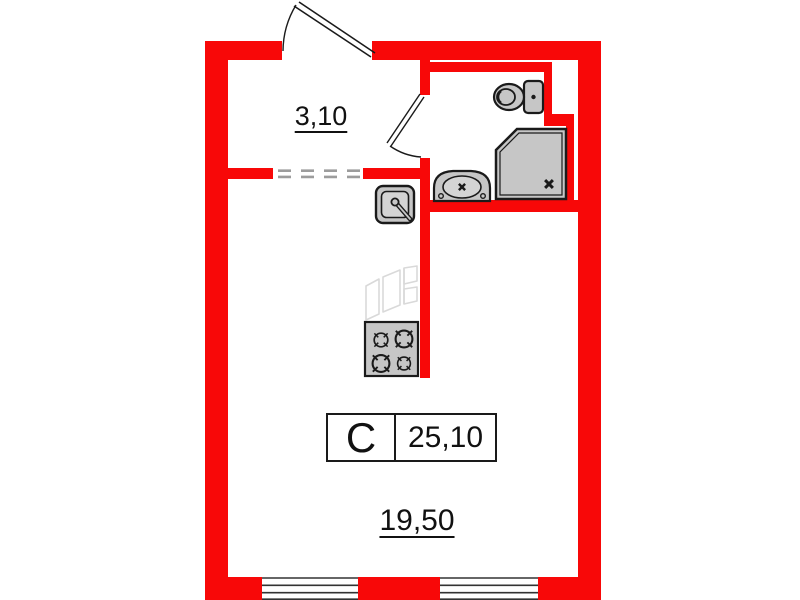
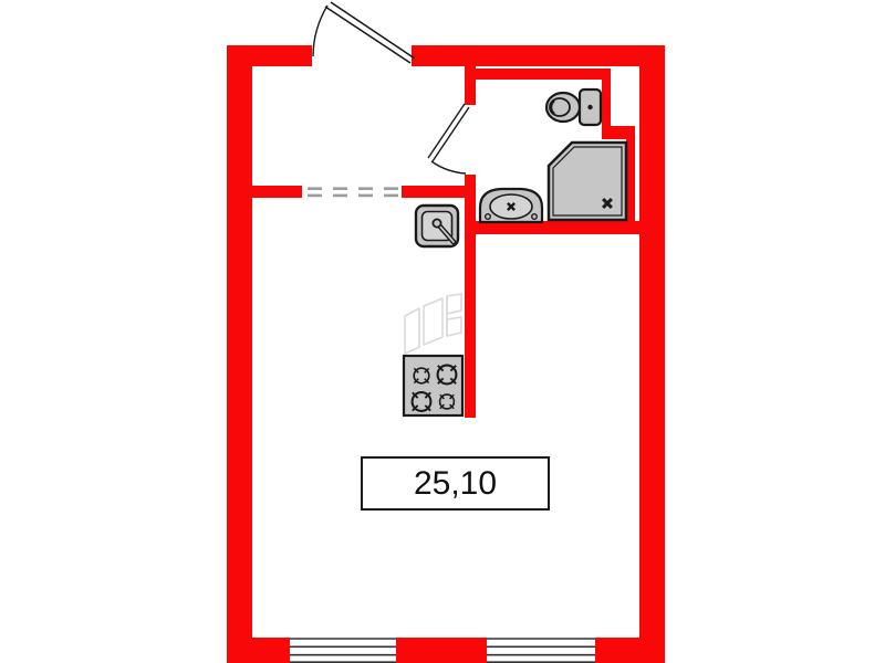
- 3,10
- 19,50
- С
  25,10
